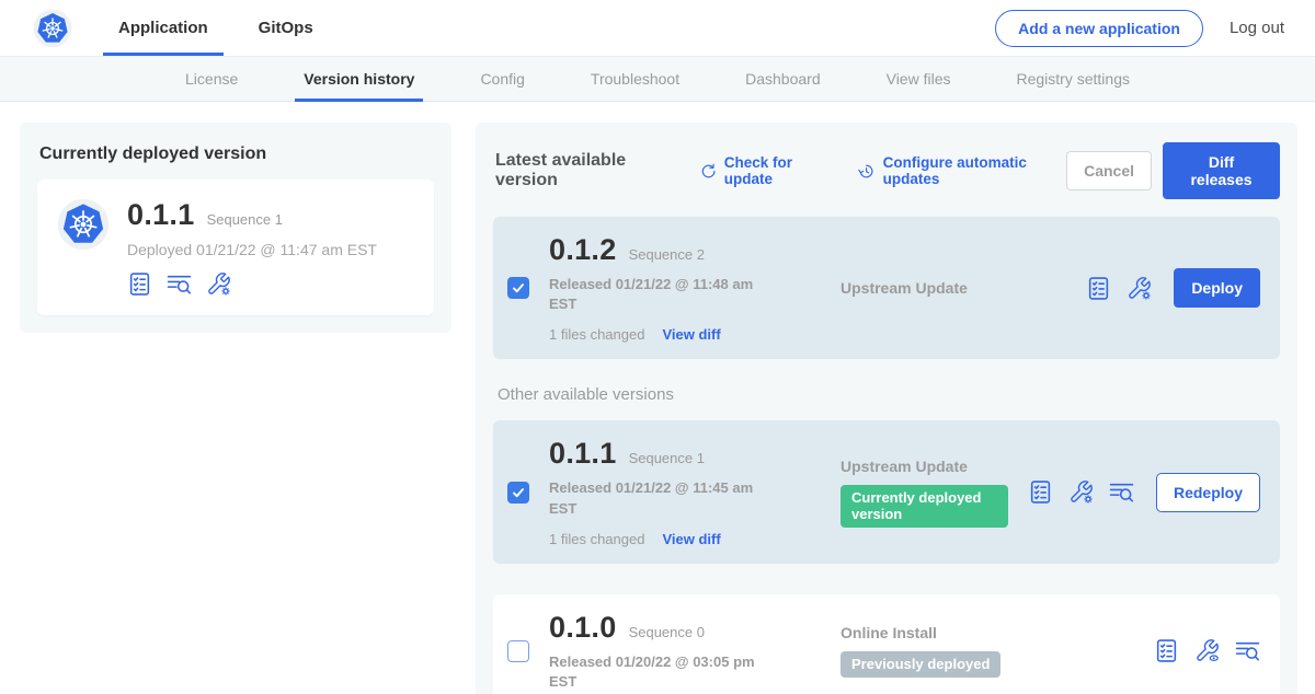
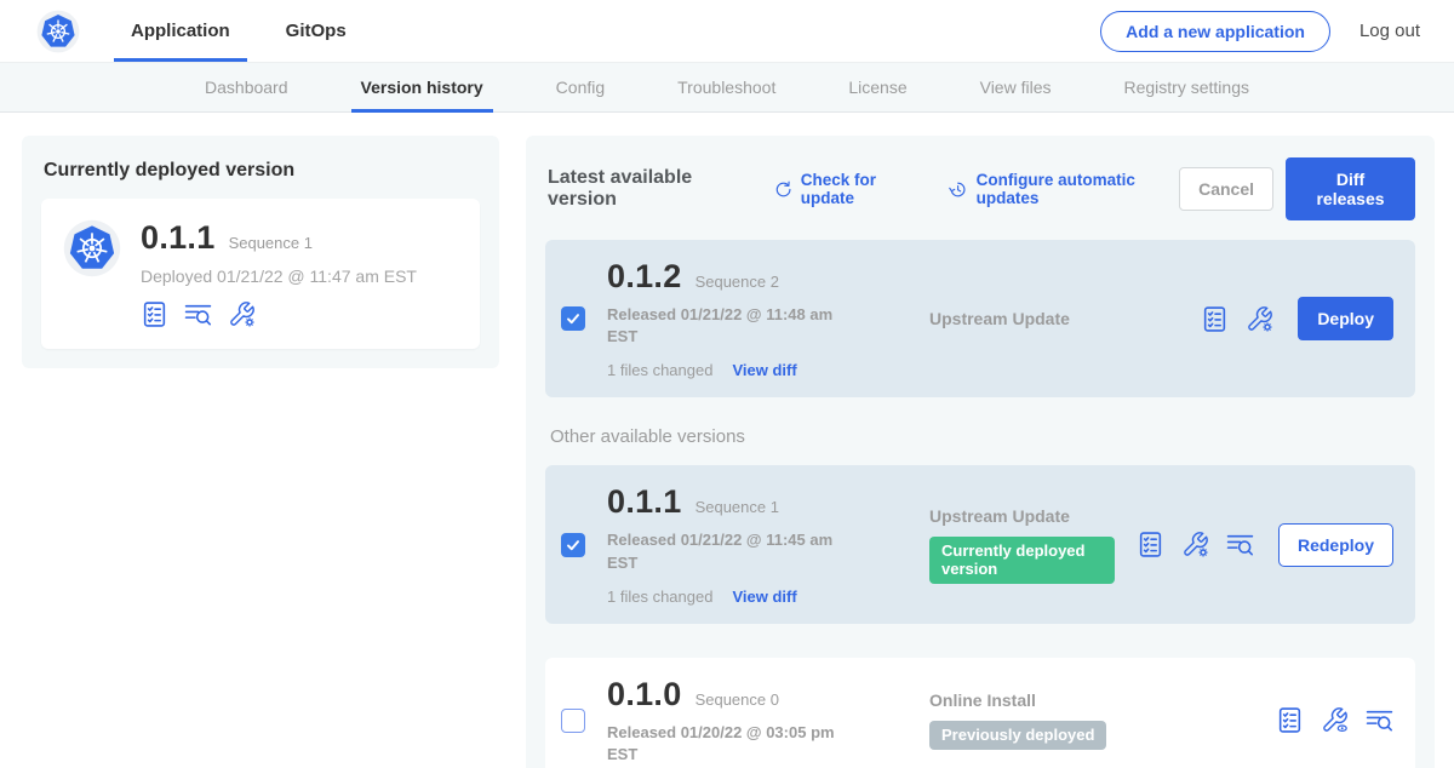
  Application
  GitOps
  Add a new application
  Log out
- License
+ Dashboard
  Version history
  Config
  Troubleshoot
- Dashboard
+ License
  View files
  Registry settings
  Currently deployed version
  0.1.1
  Sequence 1
  Deployed 01/21/22 @ 11:47 am EST
  Latest available version
  Check for update
  Configure automatic updates
  Cancel
  Diff releases
  0.1.2
  Sequence 2
  Released 01/21/22 @ 11:48 am EST
  1 files changed
  View diff
  Upstream Update
  Deploy
  Other available versions
  0.1.1
  Sequence 1
  Released 01/21/22 @ 11:45 am EST
  1 files changed
  View diff
  Upstream Update
  Currently deployed version
  Redeploy
  0.1.0
  Sequence 0
  Released 01/20/22 @ 03:05 pm EST
  Online Install
  Previously deployed
